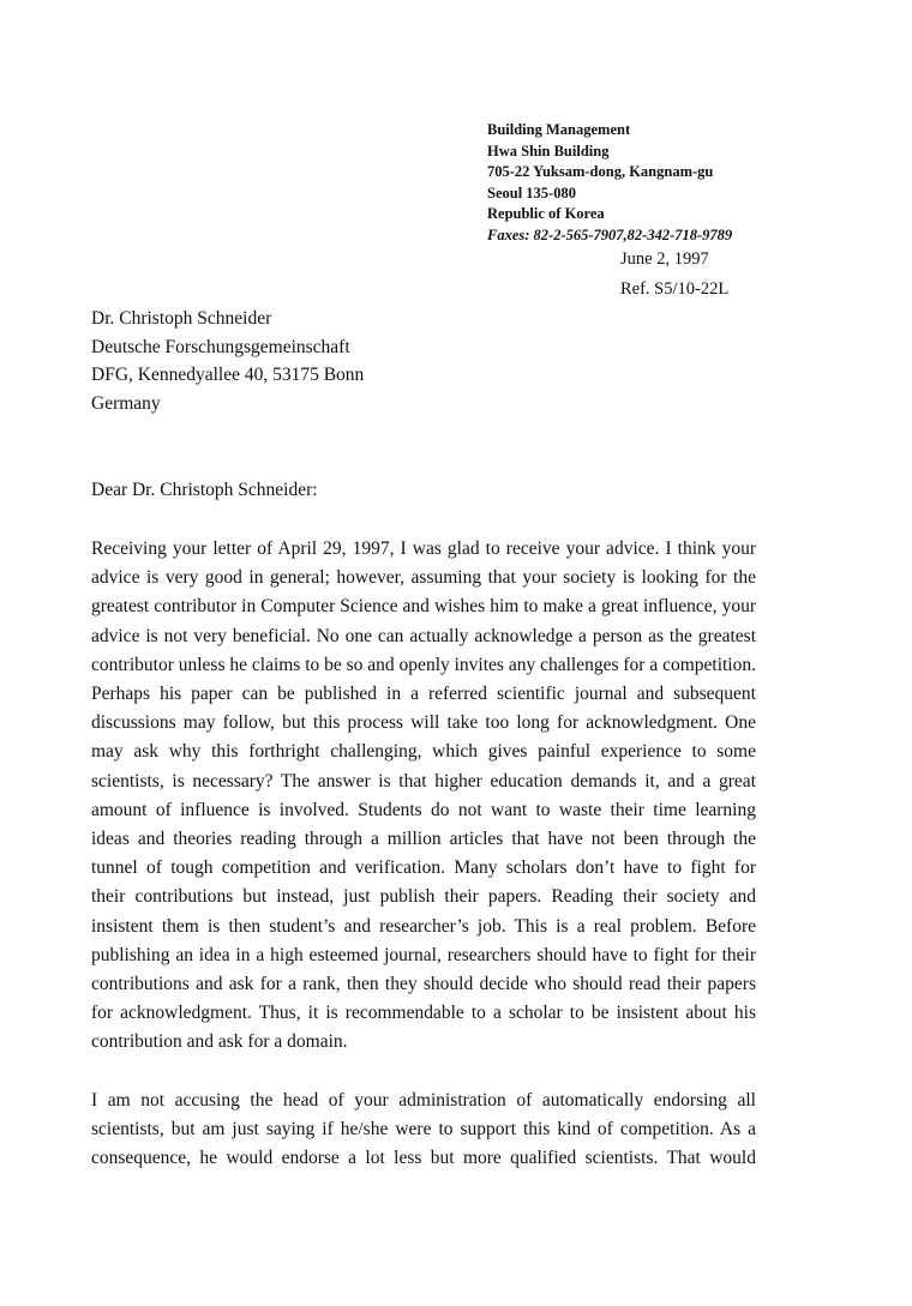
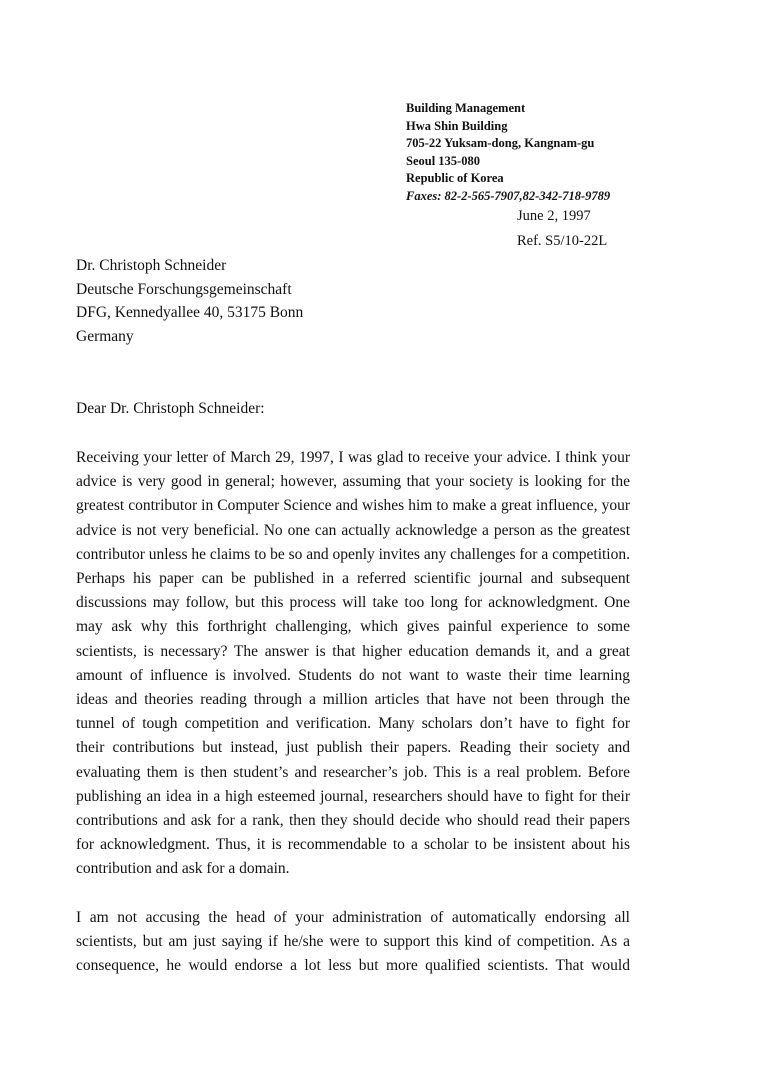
  Building Management
  Hwa Shin Building
  705-22 Yuksam-dong, Kangnam-gu
  Seoul 135-080
  Republic of Korea
  Faxes: 82-2-565-7907,82-342-718-9789
  June 2, 1997
  Ref. S5/10-22L
  Dr. Christoph Schneider
  Deutsche Forschungsgemeinschaft
  DFG, Kennedyallee 40, 53175 Bonn
  Germany
  Dear Dr. Christoph Schneider:
- Receiving your letter of April 29, 1997, I was glad to receive your advice. I think your
+ Receiving your letter of March 29, 1997, I was glad to receive your advice. I think your
  advice is very good in general; however, assuming that your society is looking for the
  greatest contributor in Computer Science and wishes him to make a great influence, your
  advice is not very beneficial. No one can actually acknowledge a person as the greatest
  contributor unless he claims to be so and openly invites any challenges for a competition.
  Perhaps his paper can be published in a referred scientific journal and subsequent
  discussions may follow, but this process will take too long for acknowledgment. One
  may ask why this forthright challenging, which gives painful experience to some
  scientists, is necessary? The answer is that higher education demands it, and a great
  amount of influence is involved. Students do not want to waste their time learning
  ideas and theories reading through a million articles that have not been through the
  tunnel of tough competition and verification. Many scholars don’t have to fight for
  their contributions but instead, just publish their papers. Reading their society and
- insistent them is then student’s and researcher’s job. This is a real problem. Before
+ evaluating them is then student’s and researcher’s job. This is a real problem. Before
  publishing an idea in a high esteemed journal, researchers should have to fight for their
  contributions and ask for a rank, then they should decide who should read their papers
  for acknowledgment. Thus, it is recommendable to a scholar to be insistent about his
  contribution and ask for a domain.
  I am not accusing the head of your administration of automatically endorsing all
  scientists, but am just saying if he/she were to support this kind of competition. As a
  consequence, he would endorse a lot less but more qualified scientists. That would
